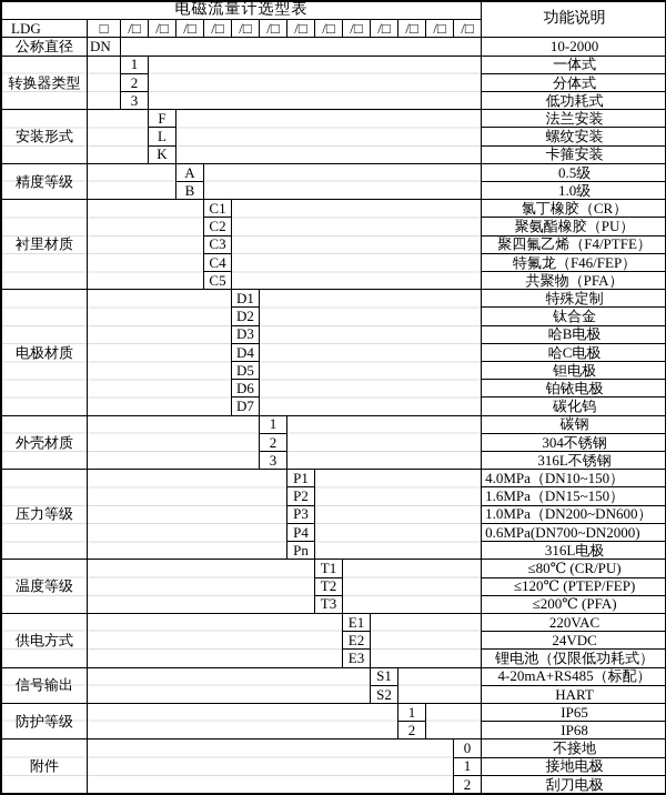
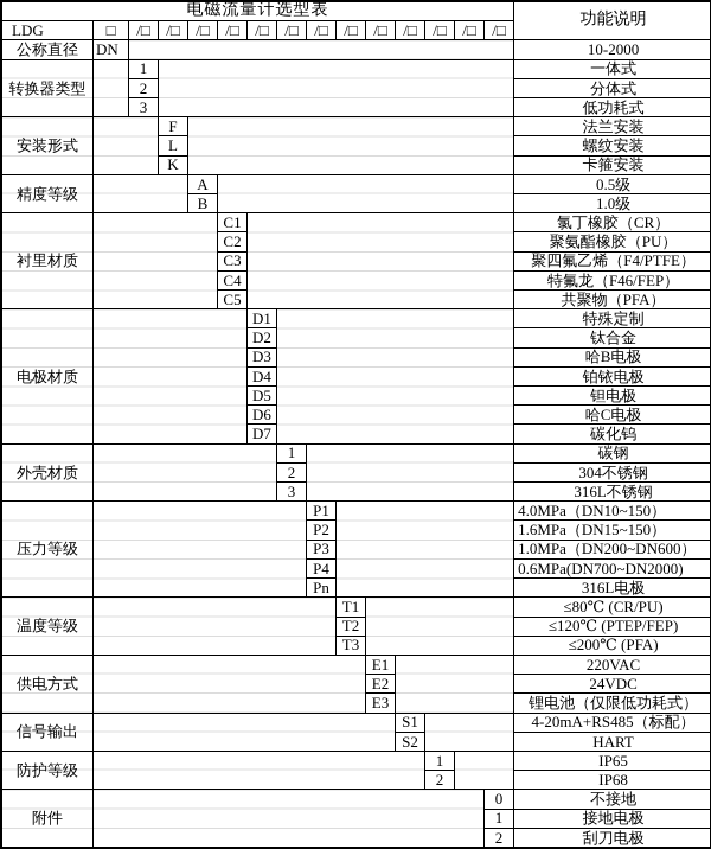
  电磁流量计选型表	功能说明
  LDG	□	/□	/□	/□	/□	/□	/□	/□	/□	/□	/□	/□	/□	/□
  公称直径	DN		10-2000
  转换器类型		1		一体式
  2	分体式
  3	低功耗式
  安装形式		F		法兰安装
  L	螺纹安装
  K	卡箍安装
  精度等级		A		0.5级
  B	1.0级
  衬里材质		C1		氯丁橡胶（CR）
  C2	聚氨酯橡胶（PU）
  C3	聚四氟乙烯（F4/PTFE）
  C4	特氟龙（F46/FEP）
  C5	共聚物（PFA）
  电极材质		D1		特殊定制
  D2	钛合金
  D3	哈B电极
- D4	哈C电极
+ D4	铂铱电极
  D5	钽电极
- D6	铂铱电极
+ D6	哈C电极
  D7	碳化钨
  外壳材质		1		碳钢
  2	304不锈钢
  3	316L不锈钢
  压力等级		P1		4.0MPa（DN10~150）
  P2	1.6MPa（DN15~150）
  P3	1.0MPa（DN200~DN600）
  P4	0.6MPa(DN700~DN2000)
  Pn	316L电极
  温度等级		T1		≤80℃ (CR/PU)
  T2	≤120℃ (PTEP/FEP)
  T3	≤200℃ (PFA)
  供电方式		E1		220VAC
  E2	24VDC
  E3	锂电池（仅限低功耗式）
  信号输出		S1		4-20mA+RS485（标配）
  S2	HART
  防护等级		1		IP65
  2	IP68
  附件		0	不接地
  1	接地电极
  2	刮刀电极
